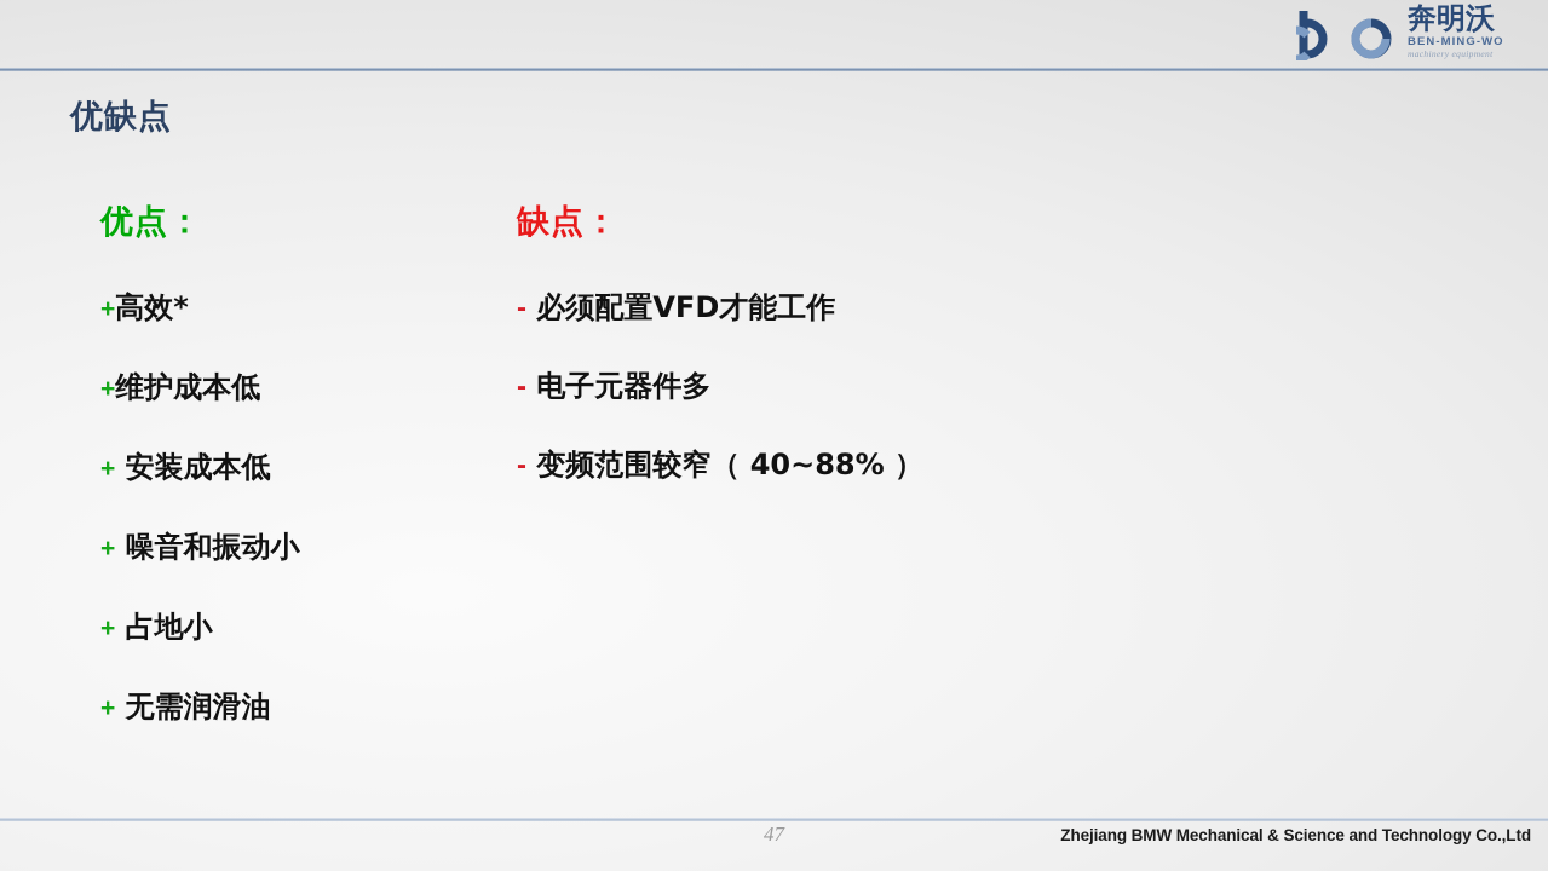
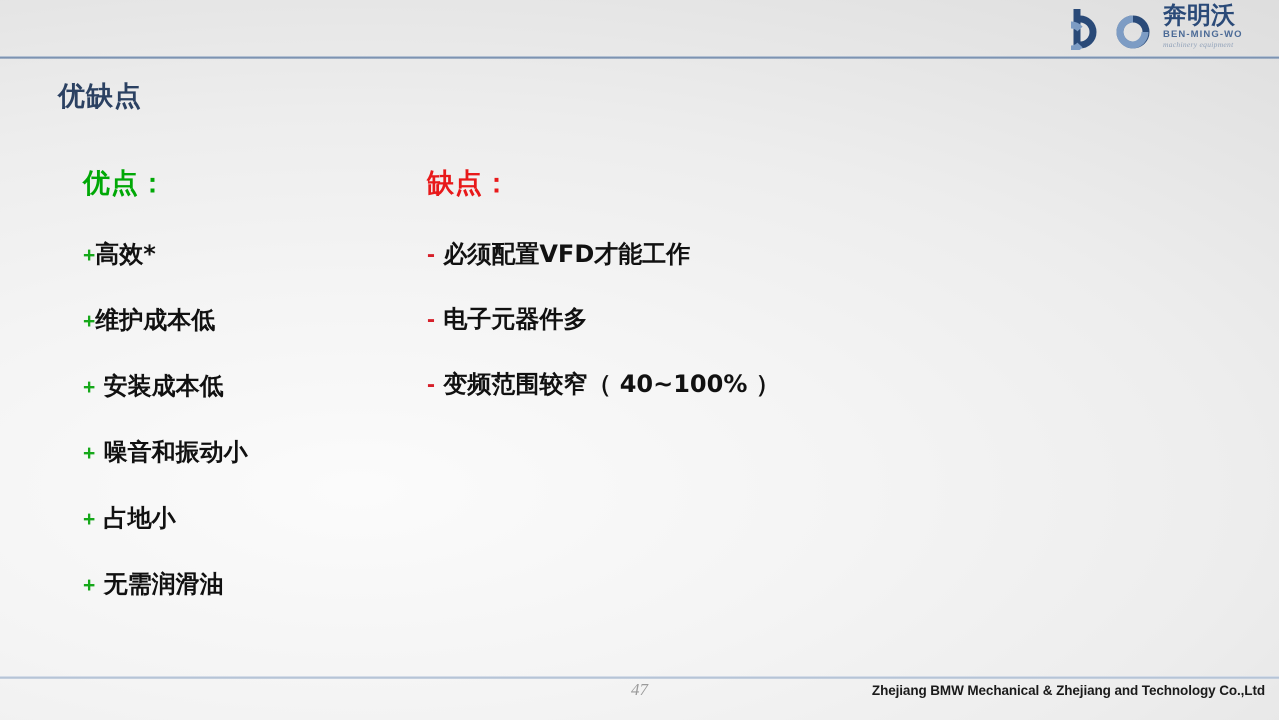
  奔明沃
  BEN-MING-WO
  machinery equipment
  优缺点
  优点：
  +高效*
  +维护成本低
  + 安装成本低
  + 噪音和振动小
  + 占地小
  + 无需润滑油
  缺点：
  - 必须配置VFD才能工作
  - 电子元器件多
- - 变频范围较窄（ 40~88% ）
+ - 变频范围较窄（ 40~100% ）
  47
- Zhejiang BMW Mechanical & Science and Technology Co.,Ltd
+ Zhejiang BMW Mechanical & Zhejiang and Technology Co.,Ltd
